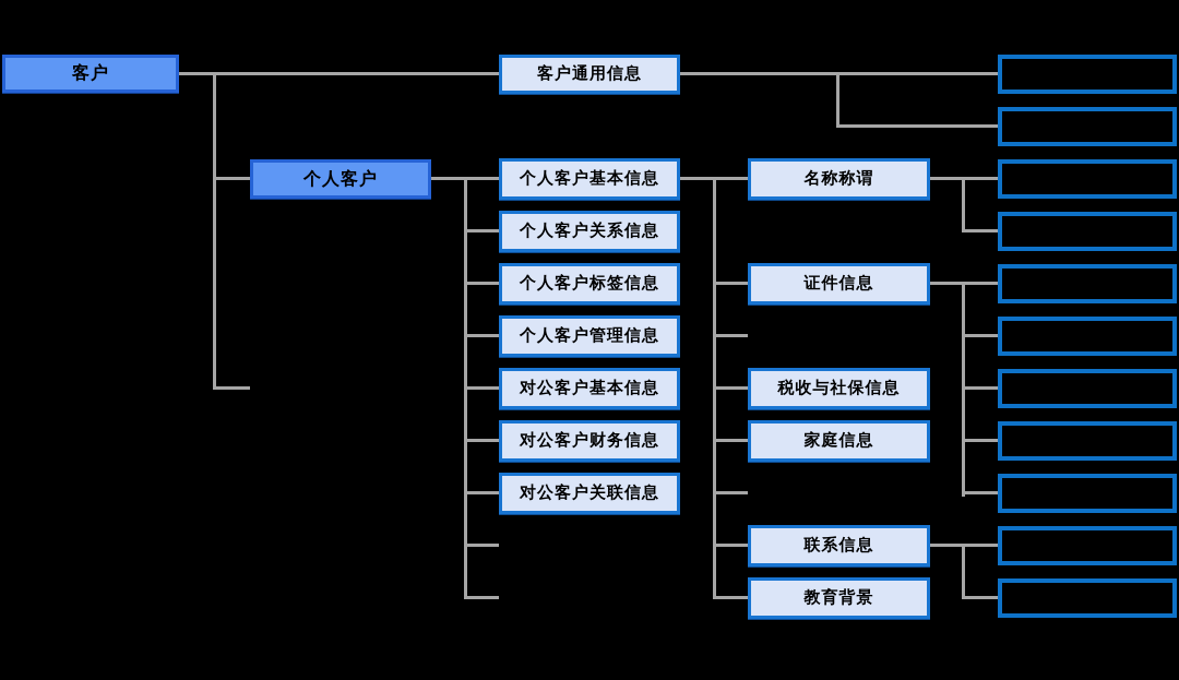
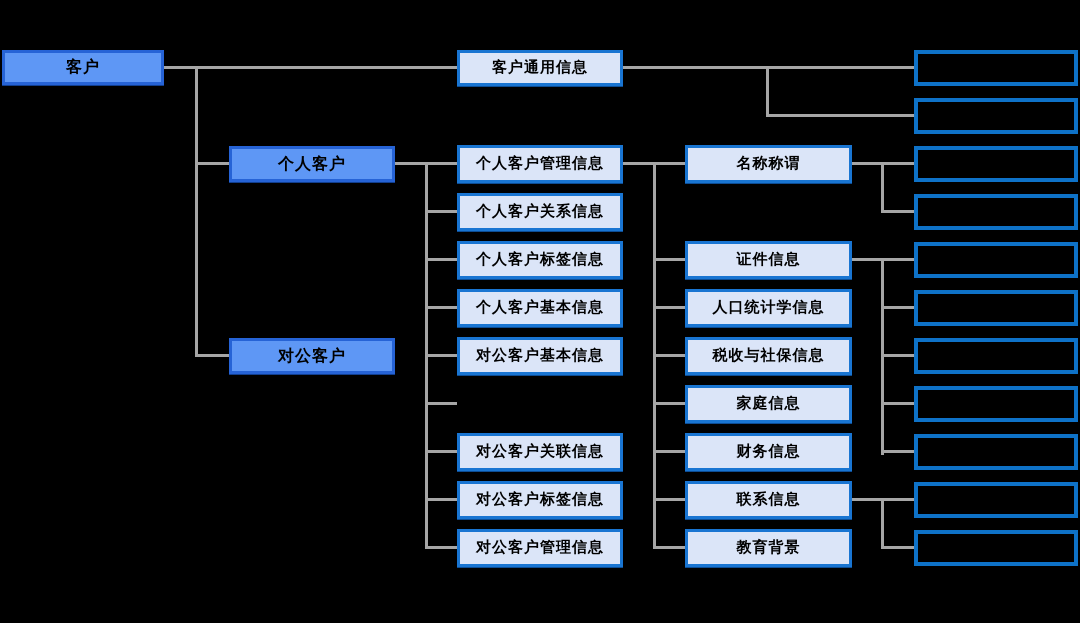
  客户
  个人客户
+ 对公客户
  客户通用信息
- 个人客户基本信息
+ 个人客户管理信息
  个人客户关系信息
  个人客户标签信息
- 个人客户管理信息
+ 个人客户基本信息
  对公客户基本信息
- 对公客户财务信息
  对公客户关联信息
+ 对公客户标签信息
+ 对公客户管理信息
  名称称谓
  证件信息
+ 人口统计学信息
  税收与社保信息
  家庭信息
+ 财务信息
  联系信息
  教育背景
